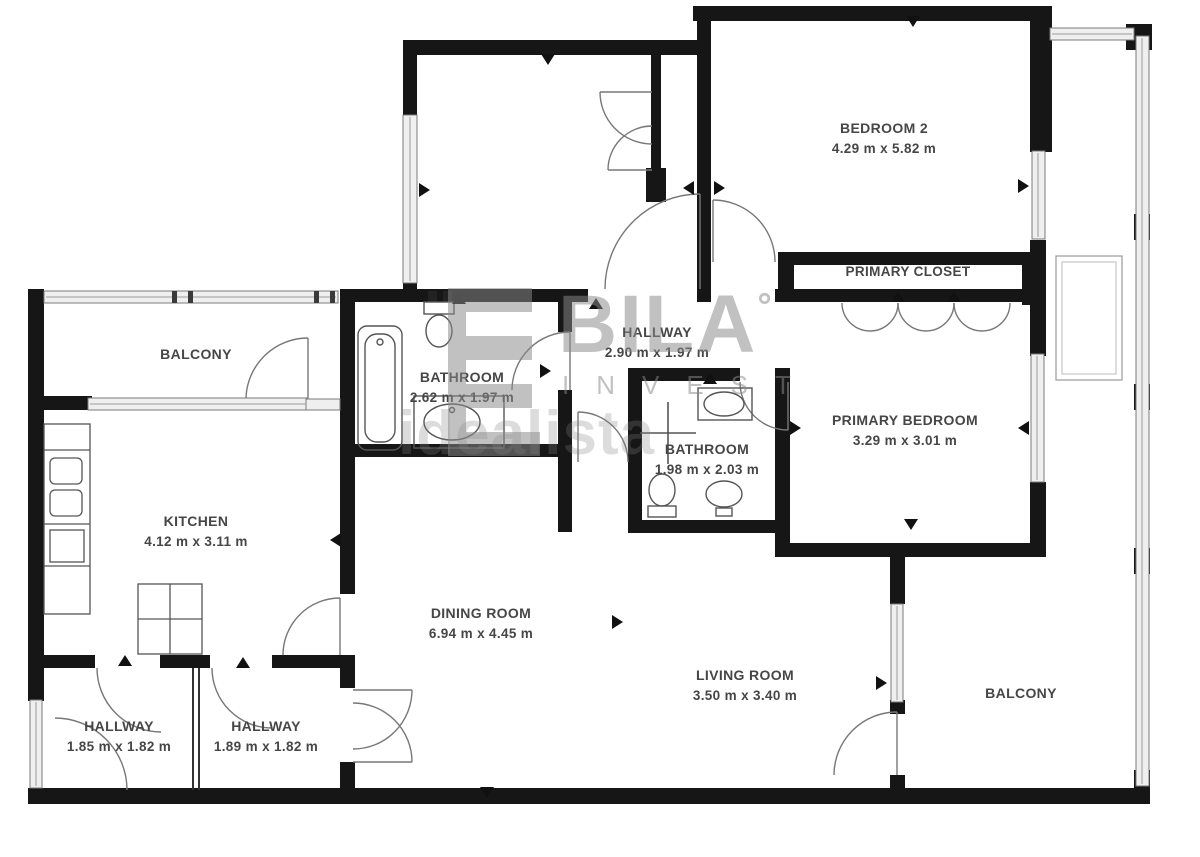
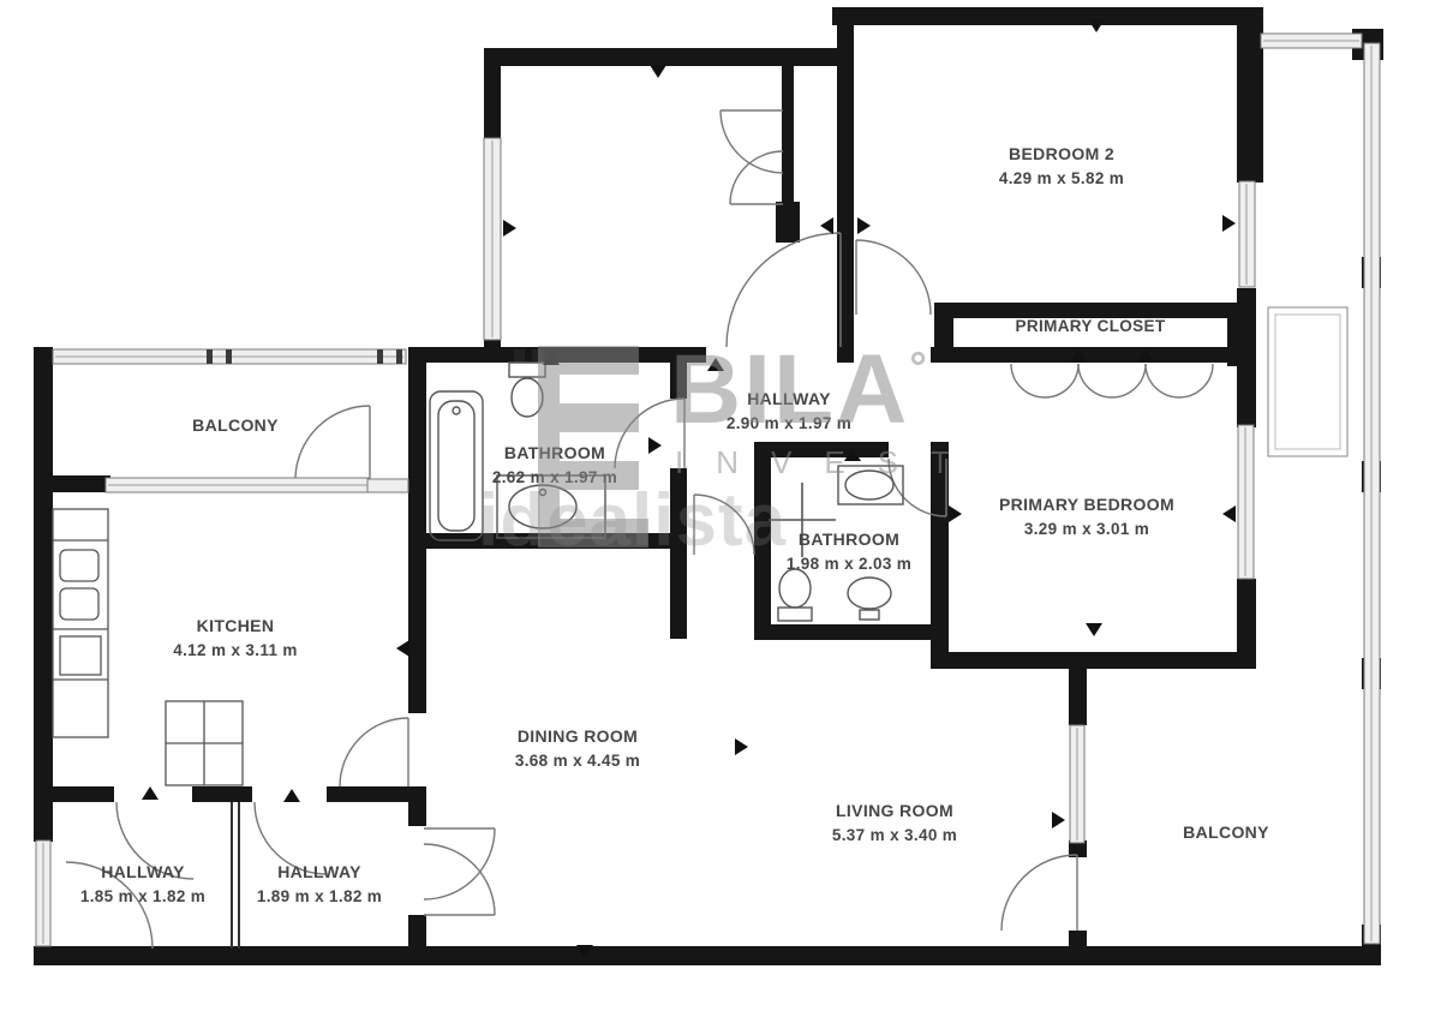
  idealista
  BILA°
  INVEST
  BEDROOM 2
  4.29 m x 5.82 m
  PRIMARY CLOSET
  HALLWAY
  2.90 m x 1.97 m
  BATHROOM
  2.62 m x 1.97 m
  BATHROOM
  1.98 m x 2.03 m
  PRIMARY BEDROOM
  3.29 m x 3.01 m
  BALCONY
  KITCHEN
  4.12 m x 3.11 m
  DINING ROOM
- 6.94 m x 4.45 m
+ 3.68 m x 4.45 m
  LIVING ROOM
- 3.50 m x 3.40 m
+ 5.37 m x 3.40 m
  BALCONY
  HALLWAY
  1.85 m x 1.82 m
  HALLWAY
  1.89 m x 1.82 m
